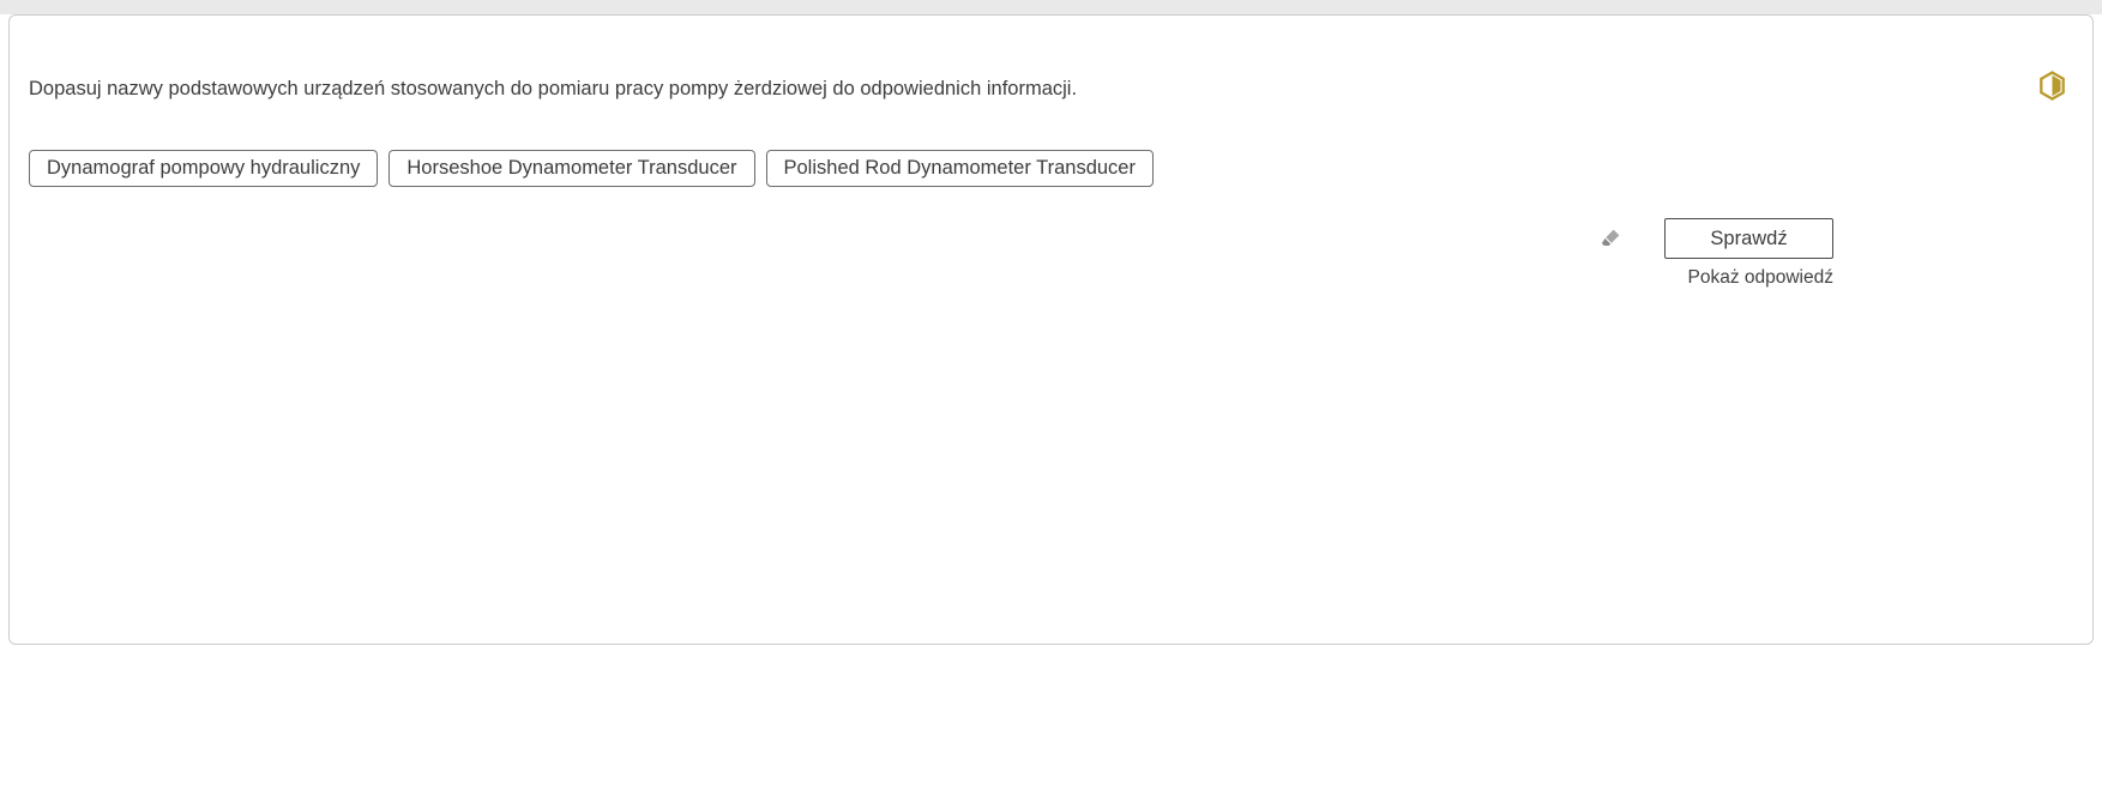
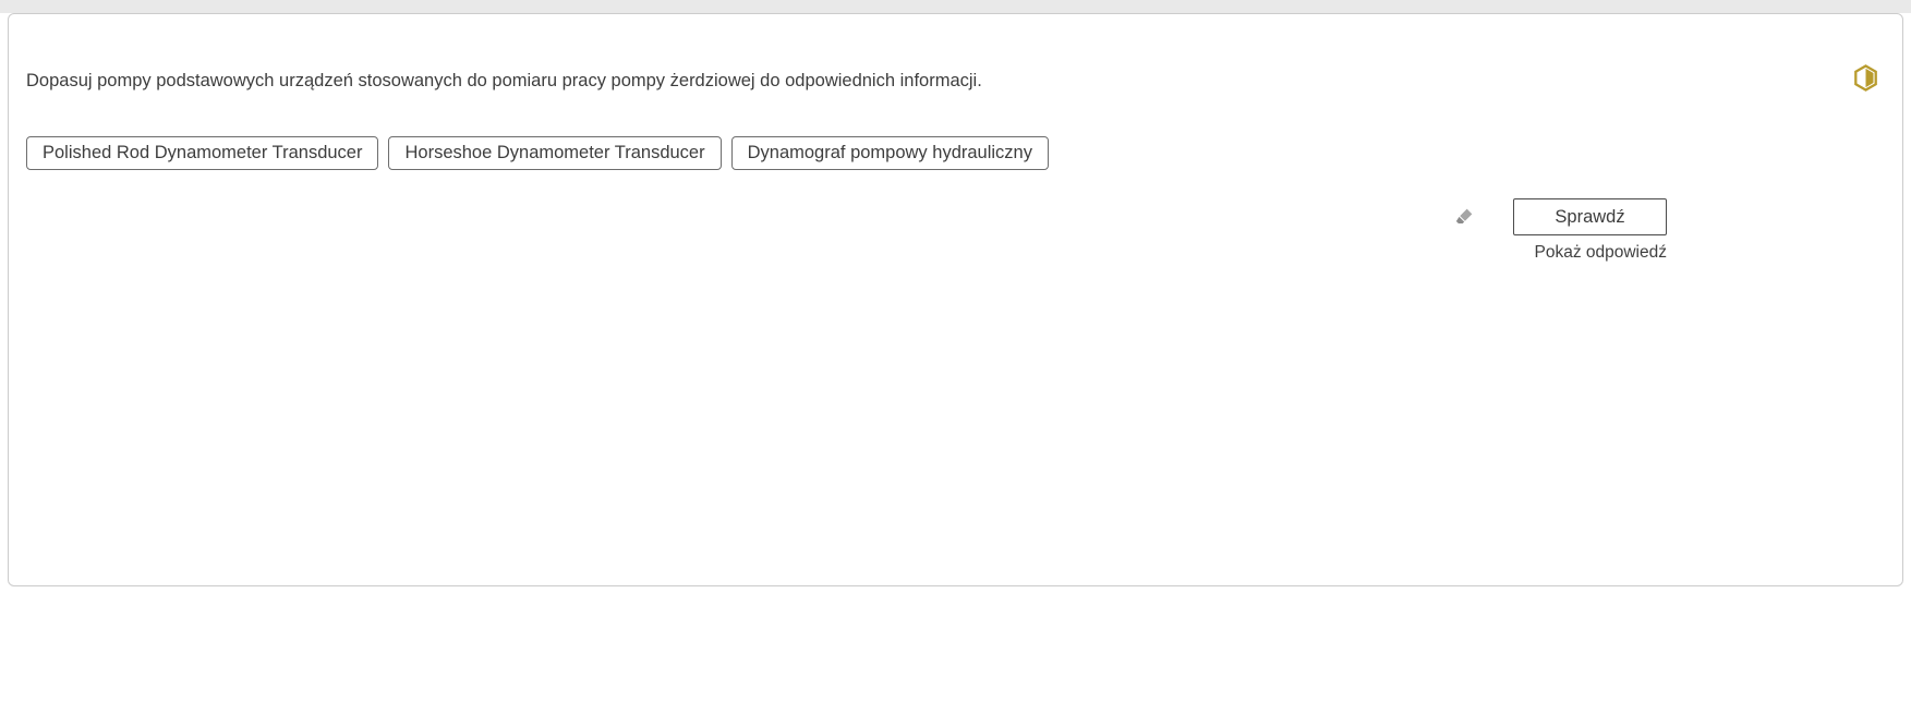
- Dopasuj nazwy podstawowych urządzeń stosowanych do pomiaru pracy pompy żerdziowej do odpowiednich informacji.
+ Dopasuj pompy podstawowych urządzeń stosowanych do pomiaru pracy pompy żerdziowej do odpowiednich informacji.
- Dynamograf pompowy hydrauliczny
+ Polished Rod Dynamometer Transducer
  Horseshoe Dynamometer Transducer
- Polished Rod Dynamometer Transducer
+ Dynamograf pompowy hydrauliczny
  Sprawdź
  Pokaż odpowiedź
